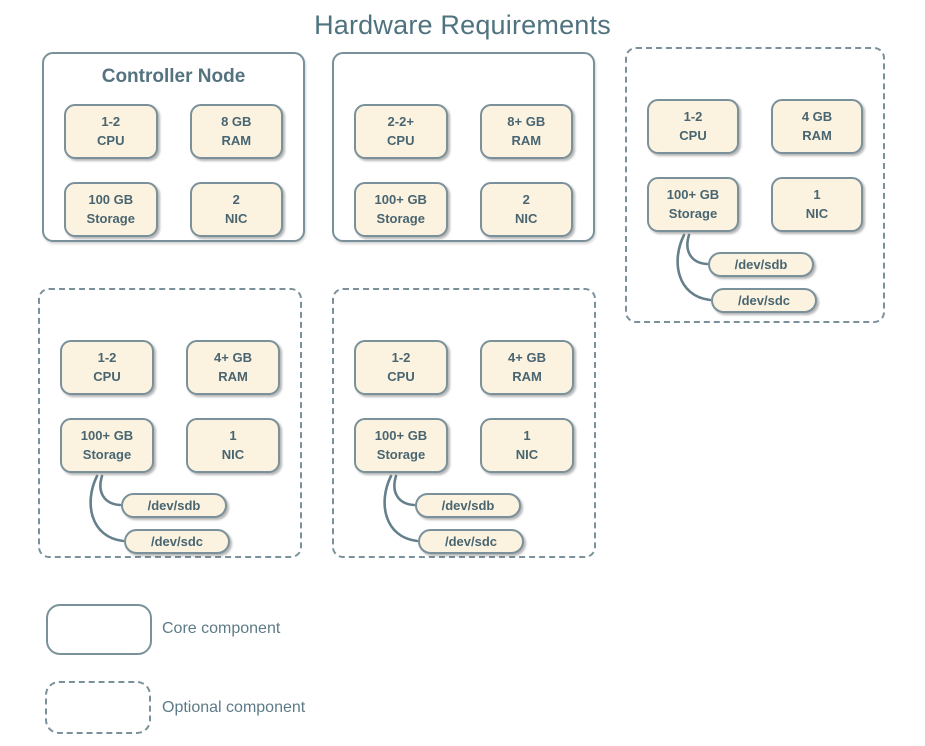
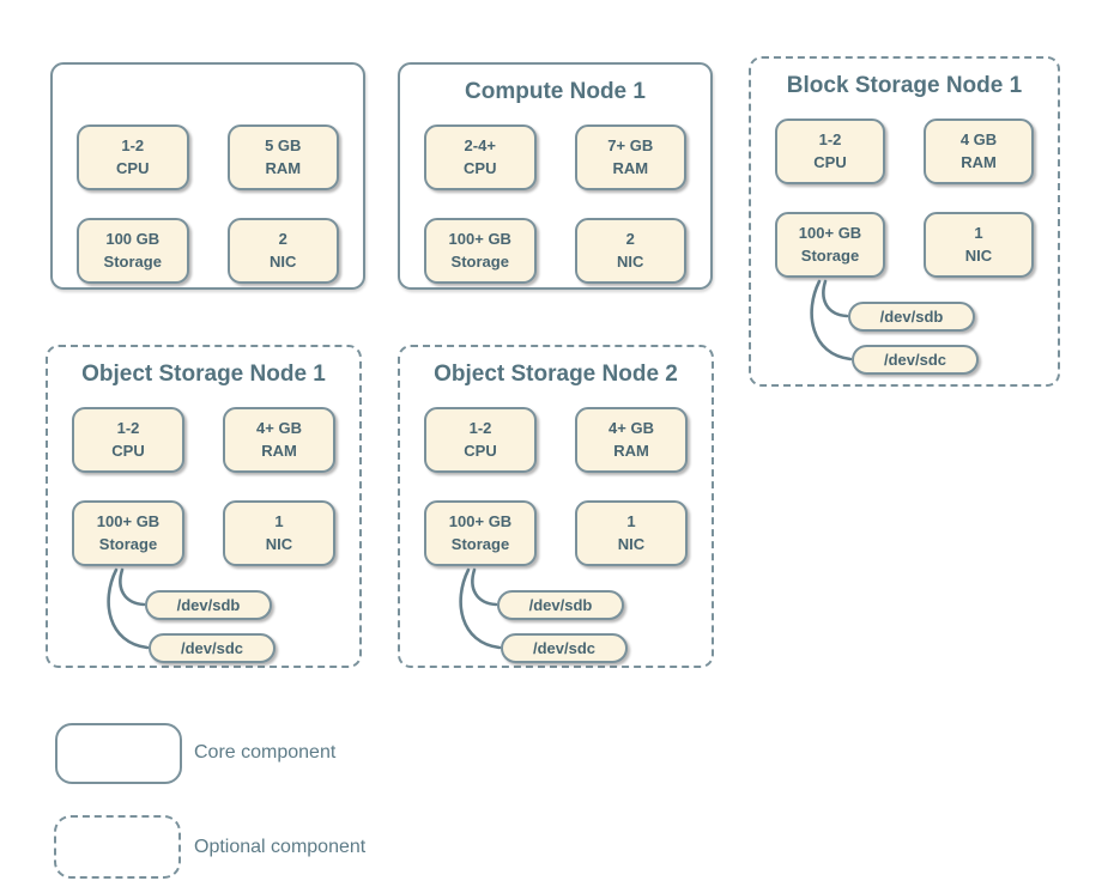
- Hardware Requirements
- Controller Node
  1-2
  CPU
- 8 GB
+ 5 GB
  RAM
  100 GB
  Storage
  2
  NIC
+ Compute Node 1
- 2-2+
+ 2-4+
  CPU
- 8+ GB
+ 7+ GB
  RAM
  100+ GB
  Storage
  2
  NIC
+ Block Storage Node 1
  1-2
  CPU
  4 GB
  RAM
  100+ GB
  Storage
  1
  NIC
  /dev/sdb
  /dev/sdc
+ Object Storage Node 1
  1-2
  CPU
  4+ GB
  RAM
  100+ GB
  Storage
  1
  NIC
  /dev/sdb
  /dev/sdc
+ Object Storage Node 2
  1-2
  CPU
  4+ GB
  RAM
  100+ GB
  Storage
  1
  NIC
  /dev/sdb
  /dev/sdc
  Core component
  Optional component
